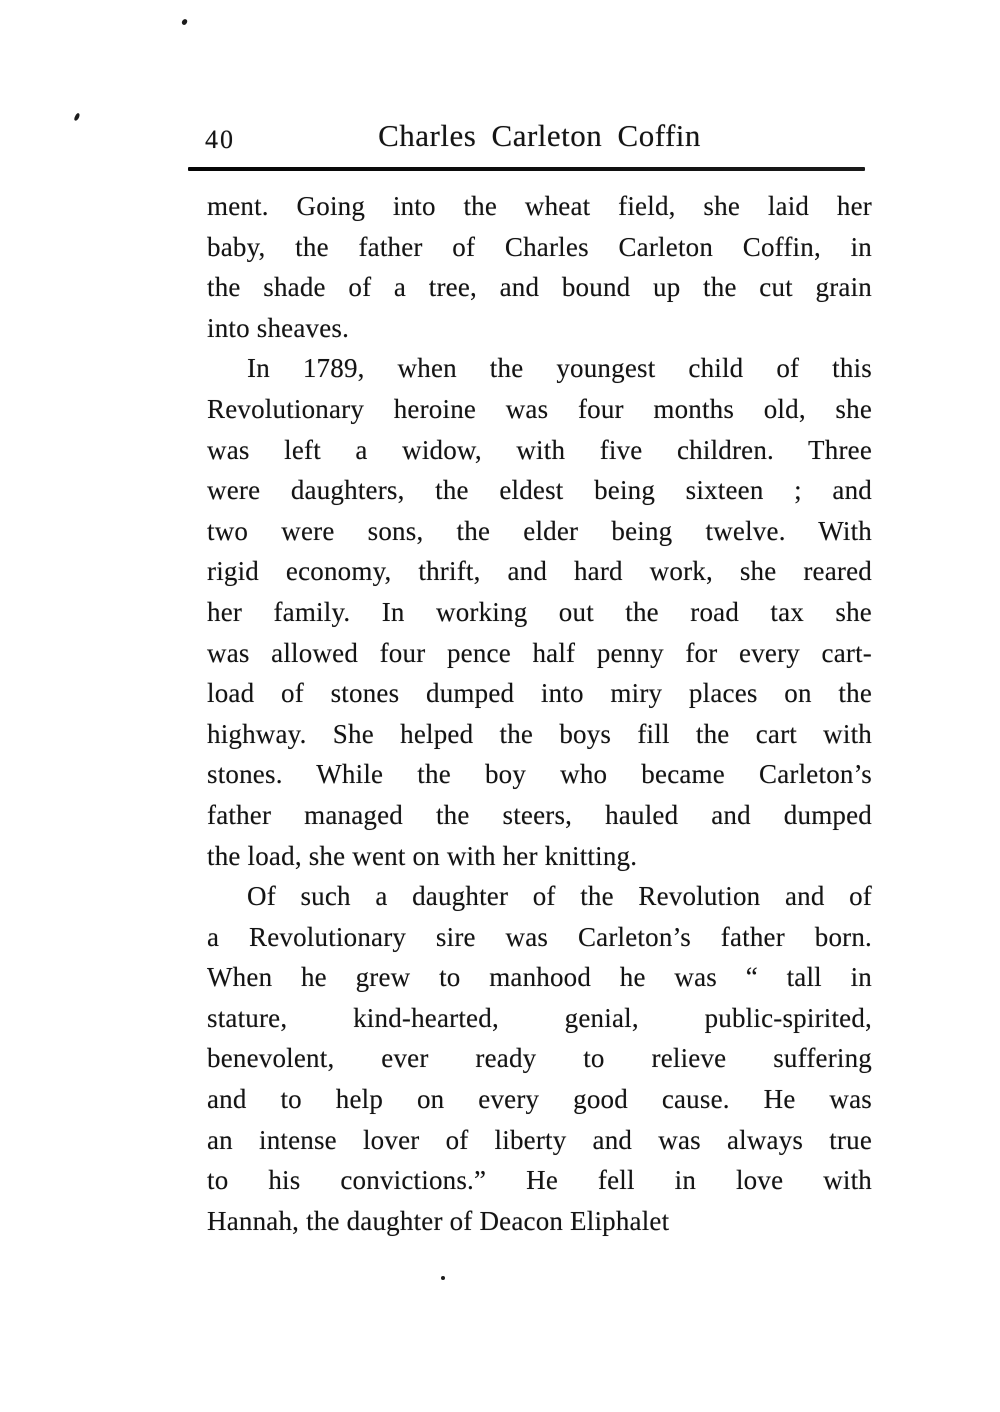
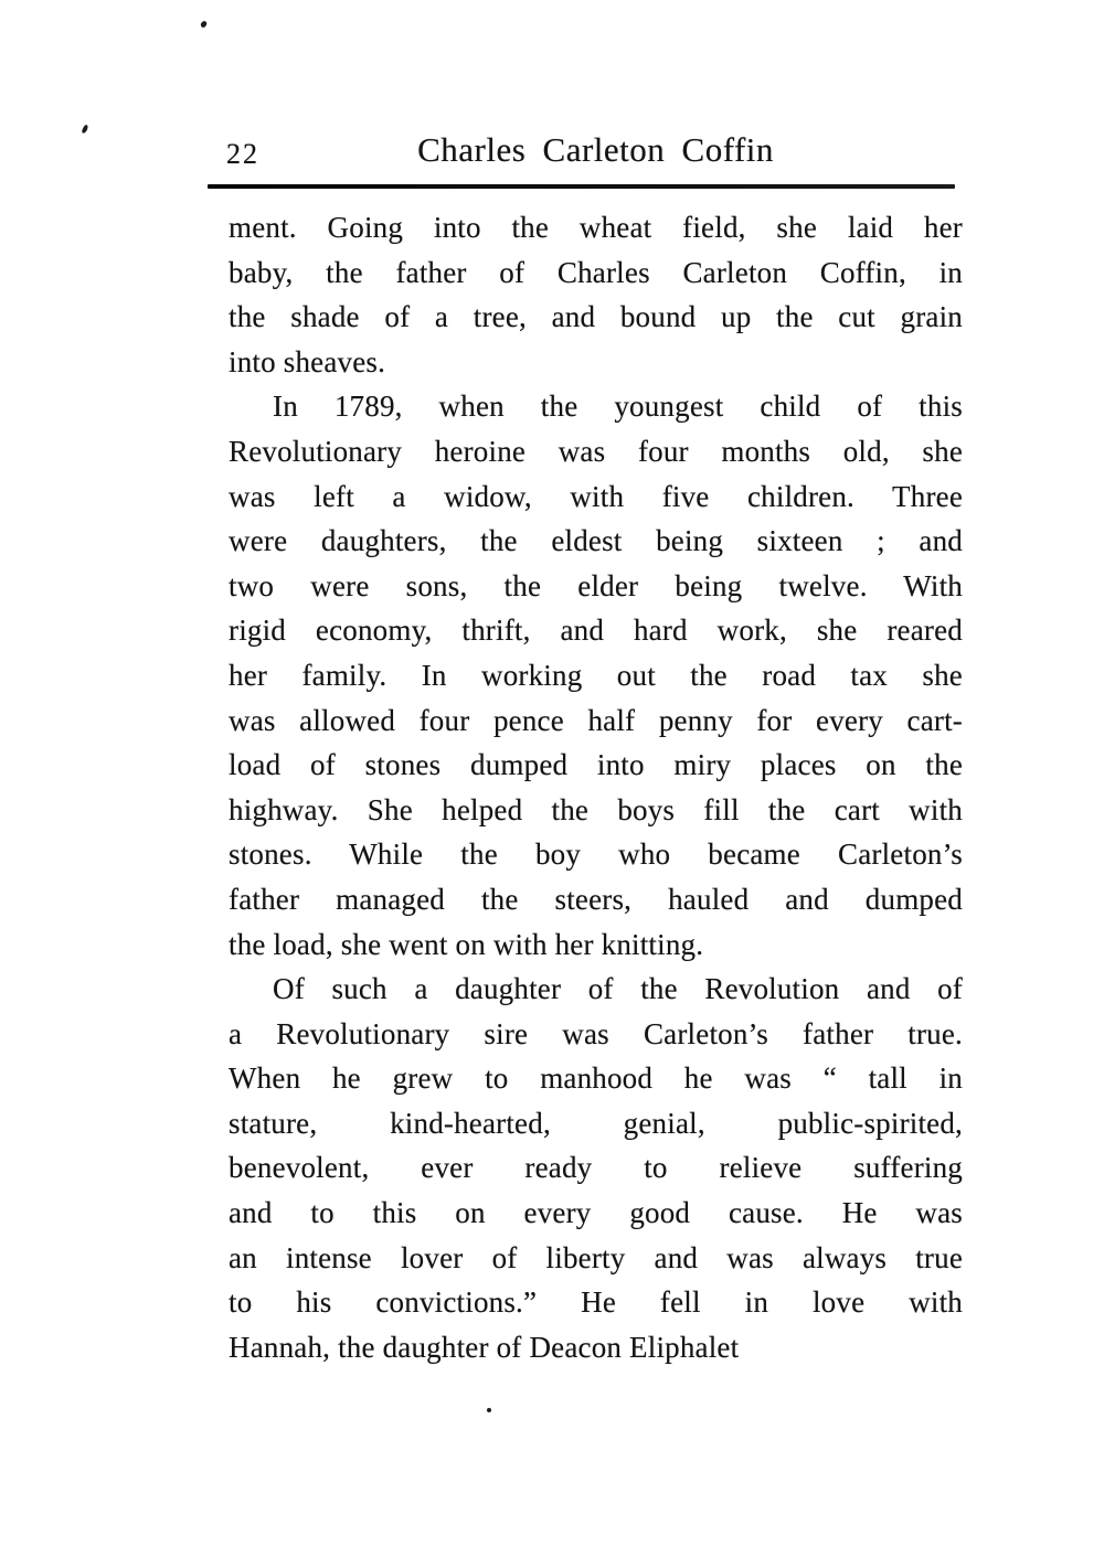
- 40
+ 22
  Charles Carleton Coffin
  ment. Going into the wheat field, she laid her
  baby, the father of Charles Carleton Coffin, in
  the shade of a tree, and bound up the cut grain
  into sheaves.
  In 1789, when the youngest child of this
  Revolutionary heroine was four months old, she
  was left a widow, with five children. Three
  were daughters, the eldest being sixteen ; and
  two were sons, the elder being twelve. With
  rigid economy, thrift, and hard work, she reared
  her family. In working out the road tax she
  was allowed four pence half penny for every cart-
  load of stones dumped into miry places on the
  highway. She helped the boys fill the cart with
  stones. While the boy who became Carleton’s
  father managed the steers, hauled and dumped
  the load, she went on with her knitting.
  Of such a daughter of the Revolution and of
- a Revolutionary sire was Carleton’s father born.
+ a Revolutionary sire was Carleton’s father true.
  When he grew to manhood he was “ tall in
  stature, kind-hearted, genial, public-spirited,
  benevolent, ever ready to relieve suffering
- and to help on every good cause. He was
+ and to this on every good cause. He was
  an intense lover of liberty and was always true
  to his convictions.” He fell in love with
  Hannah, the daughter of Deacon Eliphalet
